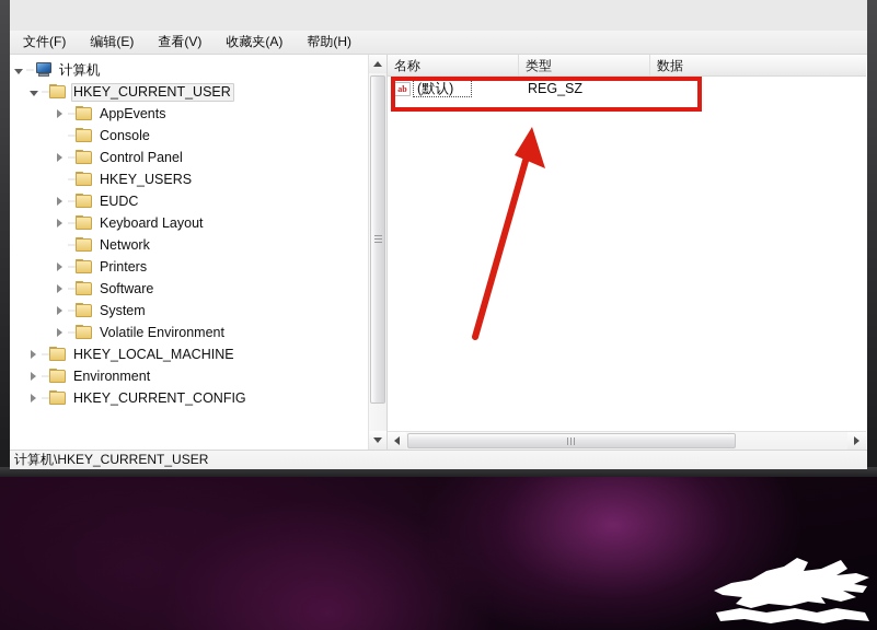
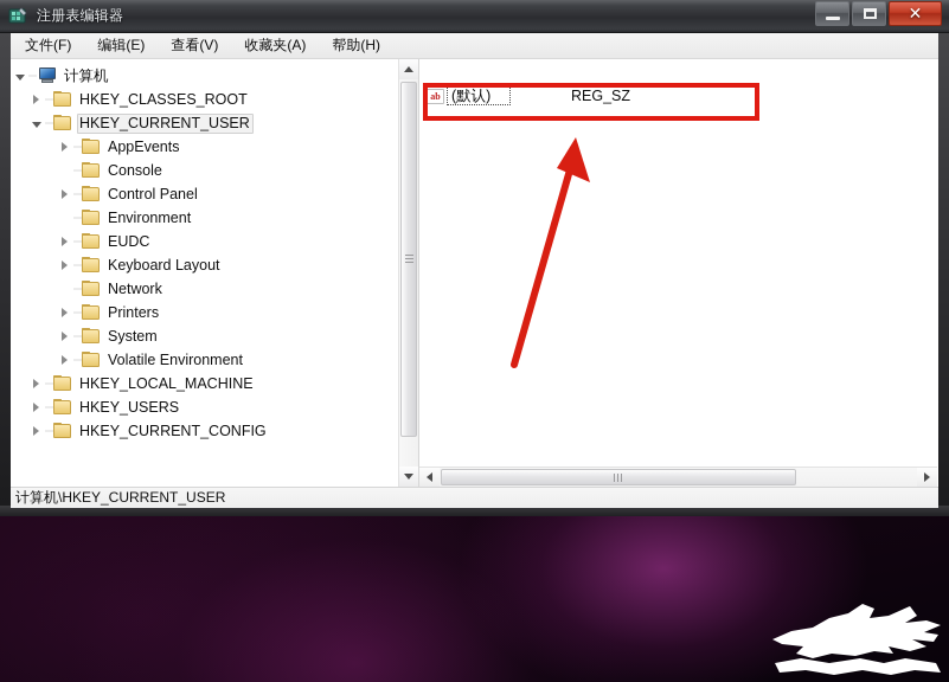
+ 注册表编辑器
+ ✕
  文件(F)
  编辑(E)
  查看(V)
  收藏夹(A)
  帮助(H)
  计算机
+ HKEY_CLASSES_ROOT
  HKEY_CURRENT_USER
  AppEvents
  Console
  Control Panel
- HKEY_USERS
+ Environment
  EUDC
  Keyboard Layout
  Network
  Printers
- Software
  System
  Volatile Environment
  HKEY_LOCAL_MACHINE
- Environment
+ HKEY_USERS
  HKEY_CURRENT_CONFIG
- 名称
- 类型
- 数据
  ab
  (默认)
  REG_SZ
  计算机\HKEY_CURRENT_USER
